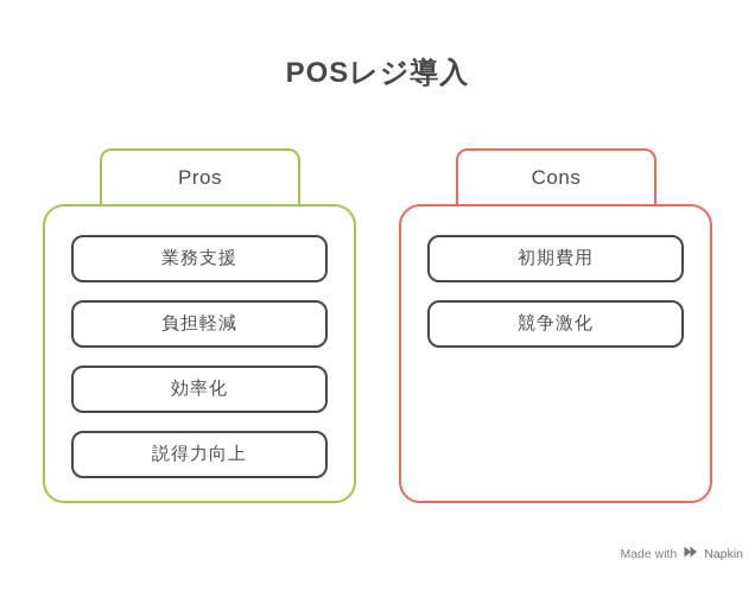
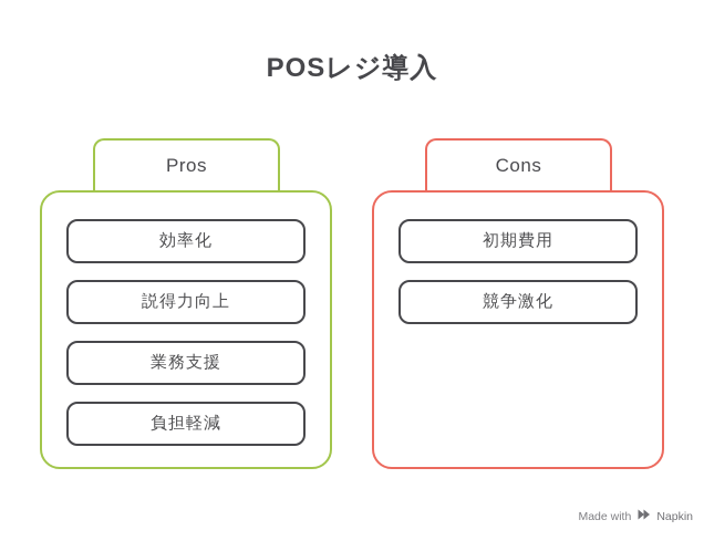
  POSレジ導入
  Pros
- 業務支援
+ 効率化
- 負担軽減
+ 説得力向上
- 効率化
+ 業務支援
- 説得力向上
+ 負担軽減
  Cons
  初期費用
  競争激化
  Made with
  Napkin
